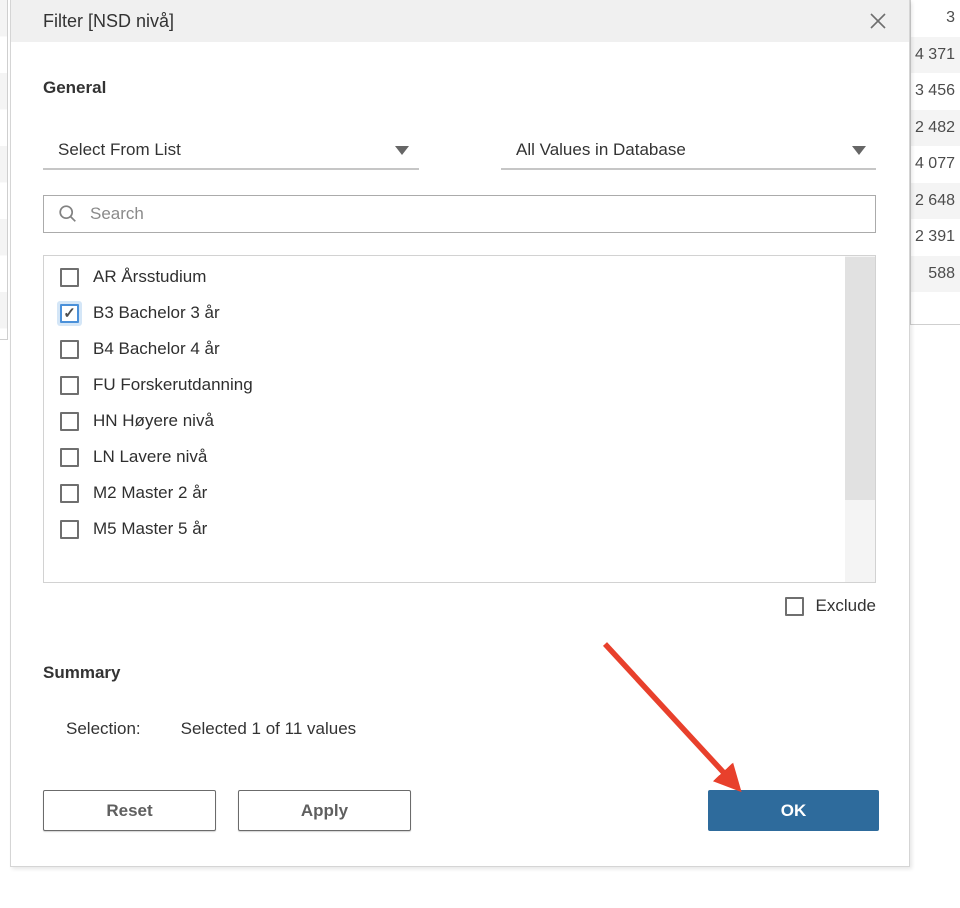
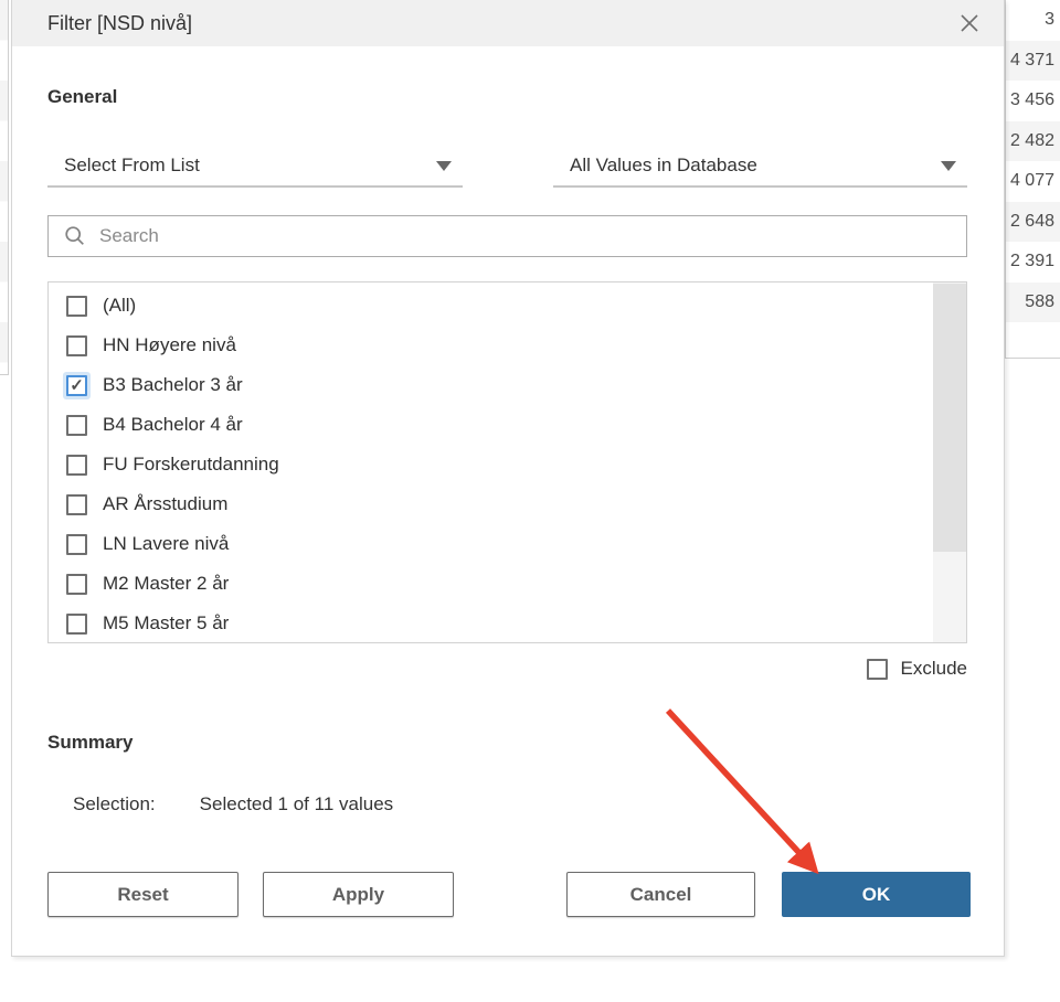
  3
  4 371
  3 456
  2 482
  4 077
  2 648
  2 391
  588
  Filter [NSD nivå]
  General
  Select From List
  All Values in Database
  Search
+ (All)
- AR Årsstudium
+ HN Høyere nivå
  ✓
  B3 Bachelor 3 år
  B4 Bachelor 4 år
  FU Forskerutdanning
- HN Høyere nivå
+ AR Årsstudium
  LN Lavere nivå
  M2 Master 2 år
  M5 Master 5 år
  Exclude
  Summary
  Selection:
  Selected 1 of 11 values
  Reset
  Apply
+ Cancel
  OK
